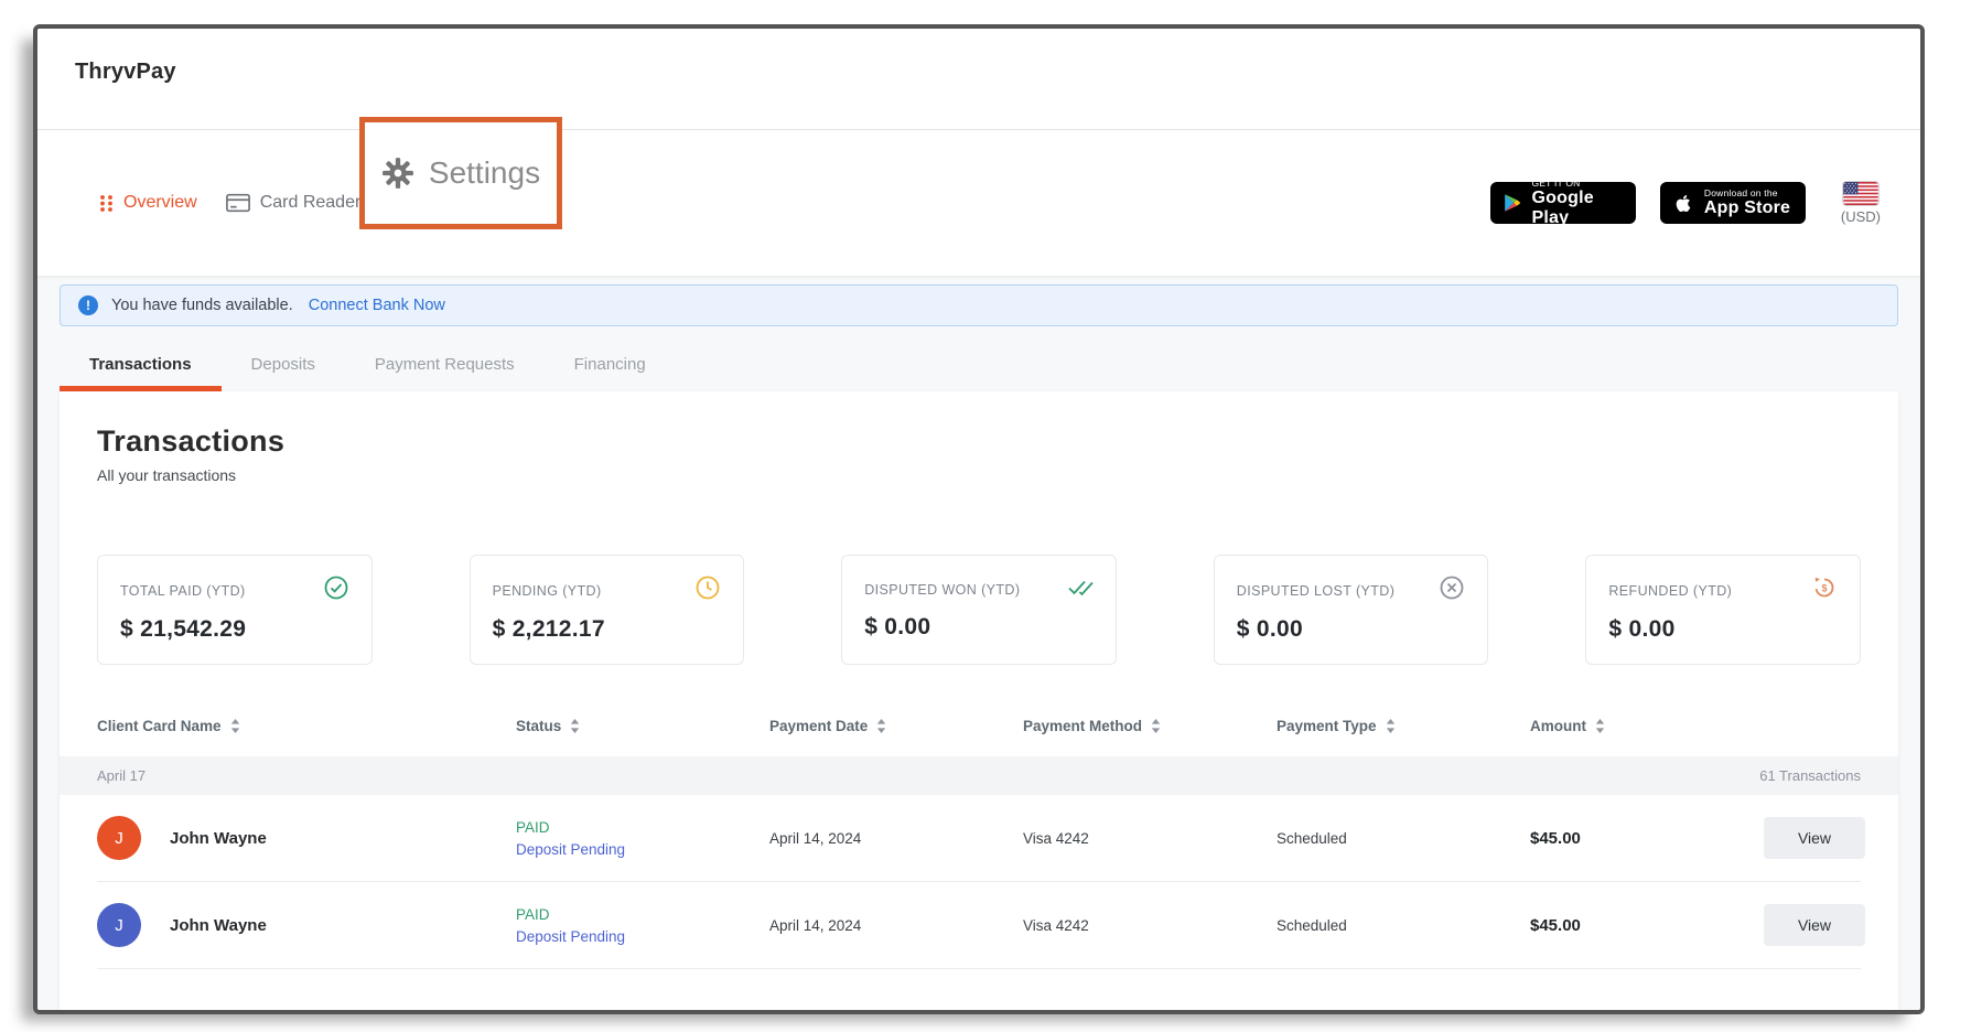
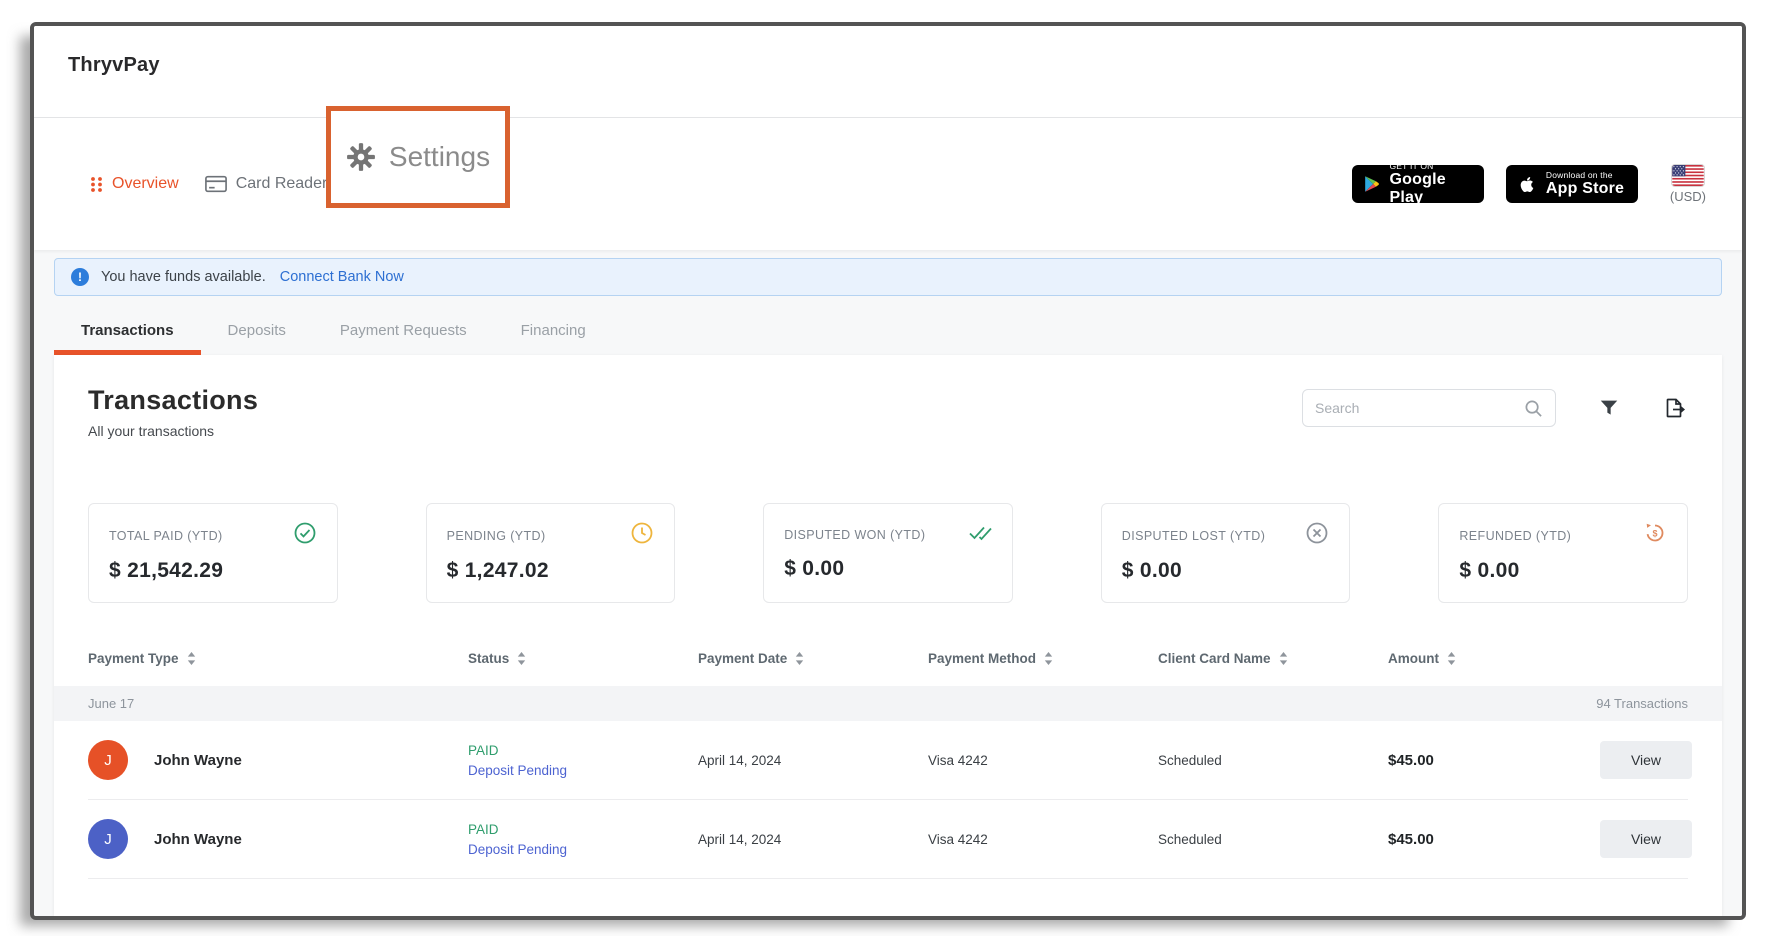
  ThryvPay
  Overview
  Card Reader
  Settings
  GET IT ON
  Google Play
  Download on the
  App Store
  (USD)
  You have funds available.
  Connect Bank Now
  Transactions
  Deposits
  Payment Requests
  Financing
  Transactions
  All your transactions
+ Search
  TOTAL PAID (YTD)
  $ 21,542.29
  PENDING (YTD)
- $ 2,212.17
+ $ 1,247.02
  DISPUTED WON (YTD)
  $ 0.00
  DISPUTED LOST (YTD)
  $ 0.00
  REFUNDED (YTD)
  $
  $ 0.00
- Client Card Name
+ Payment Type
  Status
  Payment Date
  Payment Method
- Payment Type
+ Client Card Name
  Amount
- April 17
+ June 17
- 61 Transactions
+ 94 Transactions
  J
  John Wayne
  PAID
  Deposit Pending
  April 14, 2024
  Visa 4242
  Scheduled
  $45.00
  View
  J
  John Wayne
  PAID
  Deposit Pending
  April 14, 2024
  Visa 4242
  Scheduled
  $45.00
  View
